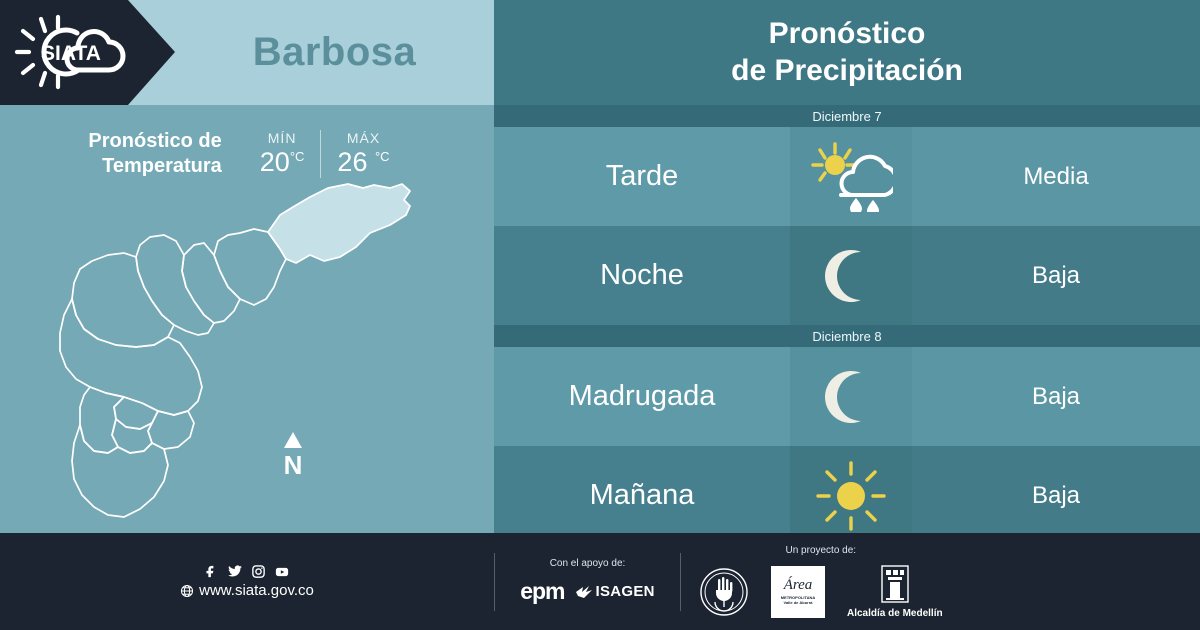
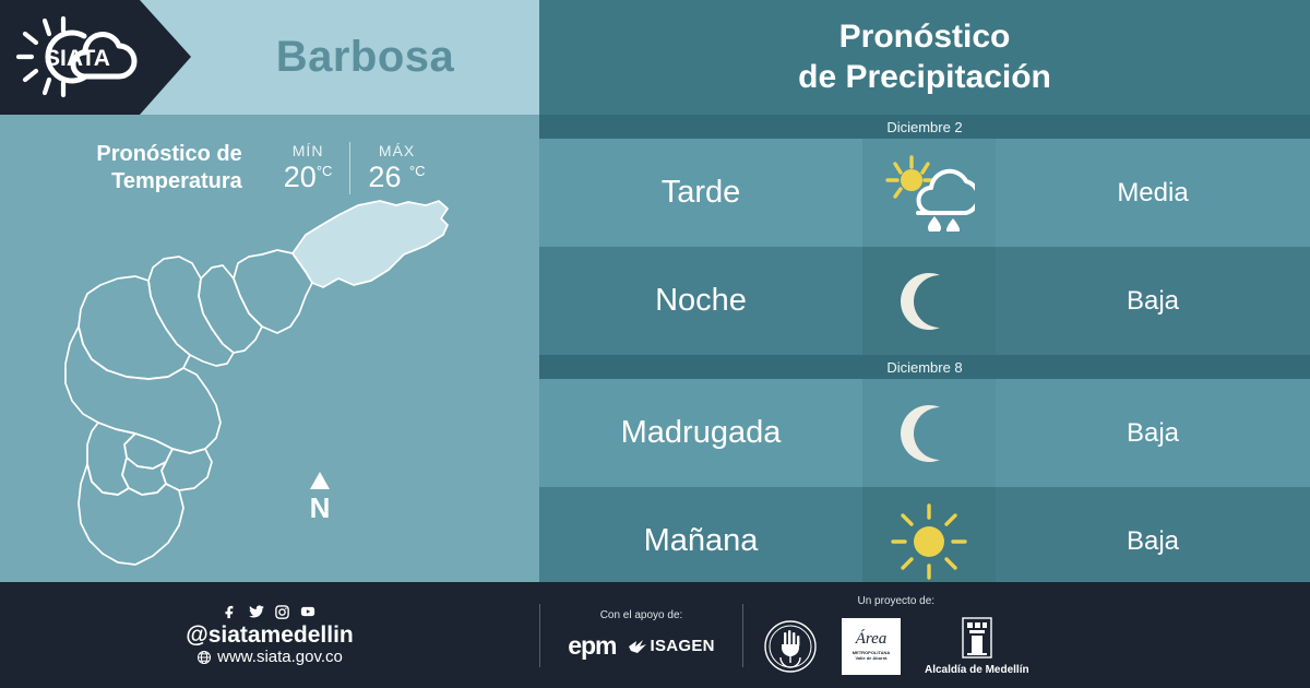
  SIATA
  Barbosa
  Pronóstico de
  Temperatura
  MÍN
  20°C
  MÁX
  26 °C
  N
  Pronóstico
  de Precipitación
- Diciembre 7
+ Diciembre 2
  Tarde
  Media
  Noche
  Baja
  Diciembre 8
  Madrugada
  Baja
  Mañana
  Baja
+ @siatamedellin
  www.siata.gov.co
  Con el apoyo de:
  epm
  ISAGEN
  Un proyecto de:
  Área
  Alcaldía de Medellín
